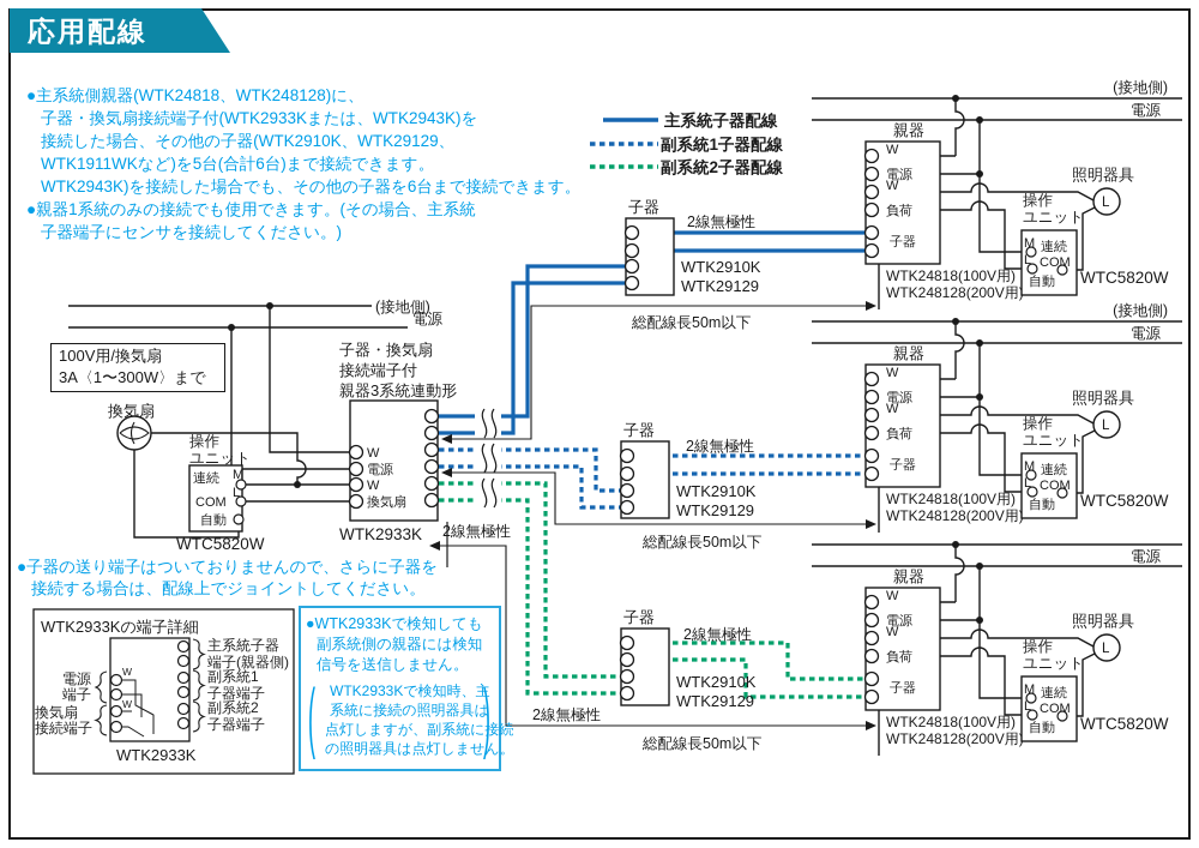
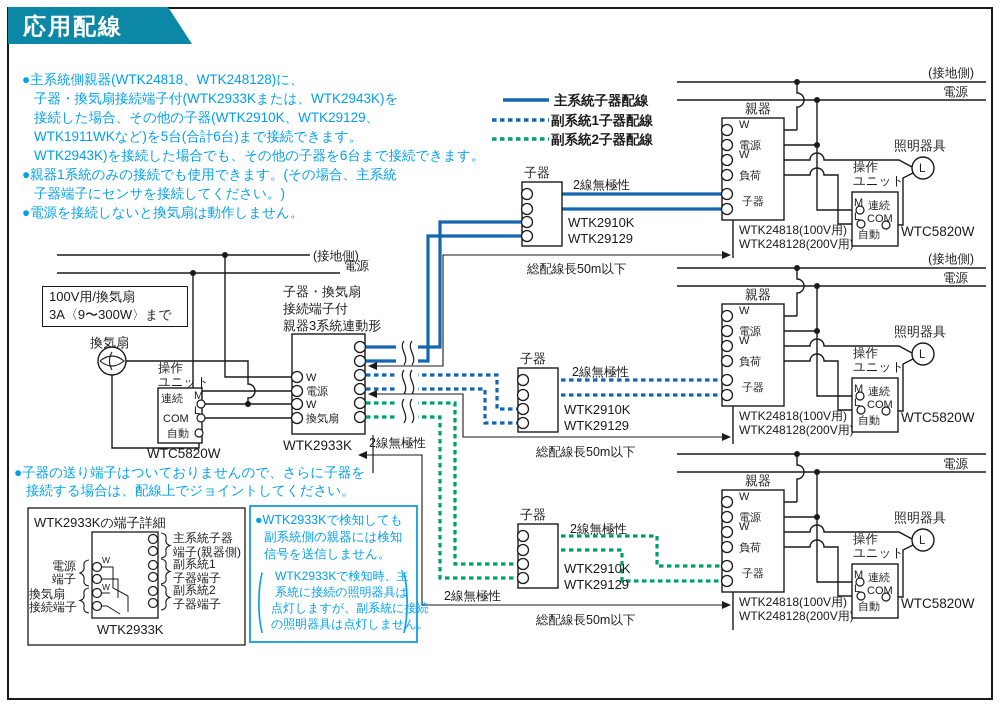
  主系統子器配線
  副系統1子器配線
  副系統2子器配線
  (接地側)
  電源
  換気扇
  操作
  ユニット
  連続
  M
  COM
  L
  自動
  WTC5820W
  子器・換気扇
  接続端子付
  親器3系統連動形
  W
  電源
  W
  換気扇
  WTK2933K
  線無極性
  総配線長50m以下
  総配線長50m以下
  総配線長50m以下
  子器
  2線無極性
  WTK2910K
  WTK29129
  子器
  2線無極性
  WTK2910K
  WTK29129
  子器
  2線無極性
  WTK2910K
  WTK29129
  2線無極性
  (接地側)
  電源
  親器
  W
  電源
  W
  負荷
  子器
  WTK24818(100V用)
  WTK248128(200V用
  操作
  ユニット
  M
  連続
  L
  COM
  自動
  WTC5820W
  照明器具
  L
  (接地側)
  電源
  親器
  W
  電源
  W
  負荷
  子器
  WTK24818(100V用)
  WTK248128(200V用
  操作
  ユニット
  M
  連続
  L
  COM
  自動
  WTC5820W
  照明器具
  L
  電源
  親器
  W
  電源
  W
  負荷
  子器
  WTK24818(100V用)
  WTK248128(200V用
  操作
  ユニット
  M
  連続
  L
  COM
  自動
  WTC5820W
  照明器具
  L
  WTK2933Kの端子詳細
  W
  W
  電源
  端子
  換気扇
  接続端子
  主系統子器
  端子(親器側)
  副系統1
  子器端子
  副系統2
  子器端子
  WTK2933K
  応用配線
  ●主系統側親器(WTK24818、WTK248128)に、
  子器・換気扇接続端子付(WTK2933Kまたは、WTK2943K)を
  接続した場合、その他の子器(WTK2910K、WTK29129、
  WTK1911WKなど)を5台(合計6台)まで接続できます。
  WTK2943K)を接続した場合でも、その他の子器を6台まで接続できます。
  ●親器1系統のみの接続でも使用できます。(その場合、主系統
  子器端子にセンサを接続してください。)
+ ●電源を接続しないと換気扇は動作しません。
  ●子器の送り端子はついておりませんので、さらに子器を
  接続する場合は、配線上でジョイントしてください。
  100V用/換気扇
- 3A〈1〜300W〉まで
+ 3A〈9〜300W〉まで
  ●WTK2933Kで検知しても
  副系統側の親器には検知
  信号を送信しません。
  (
  WTK2933Kで検知時、主
  系統に接続の照明器具は
  点灯しますが、副系統に接続
  の照明器具は点灯しません。
  )
